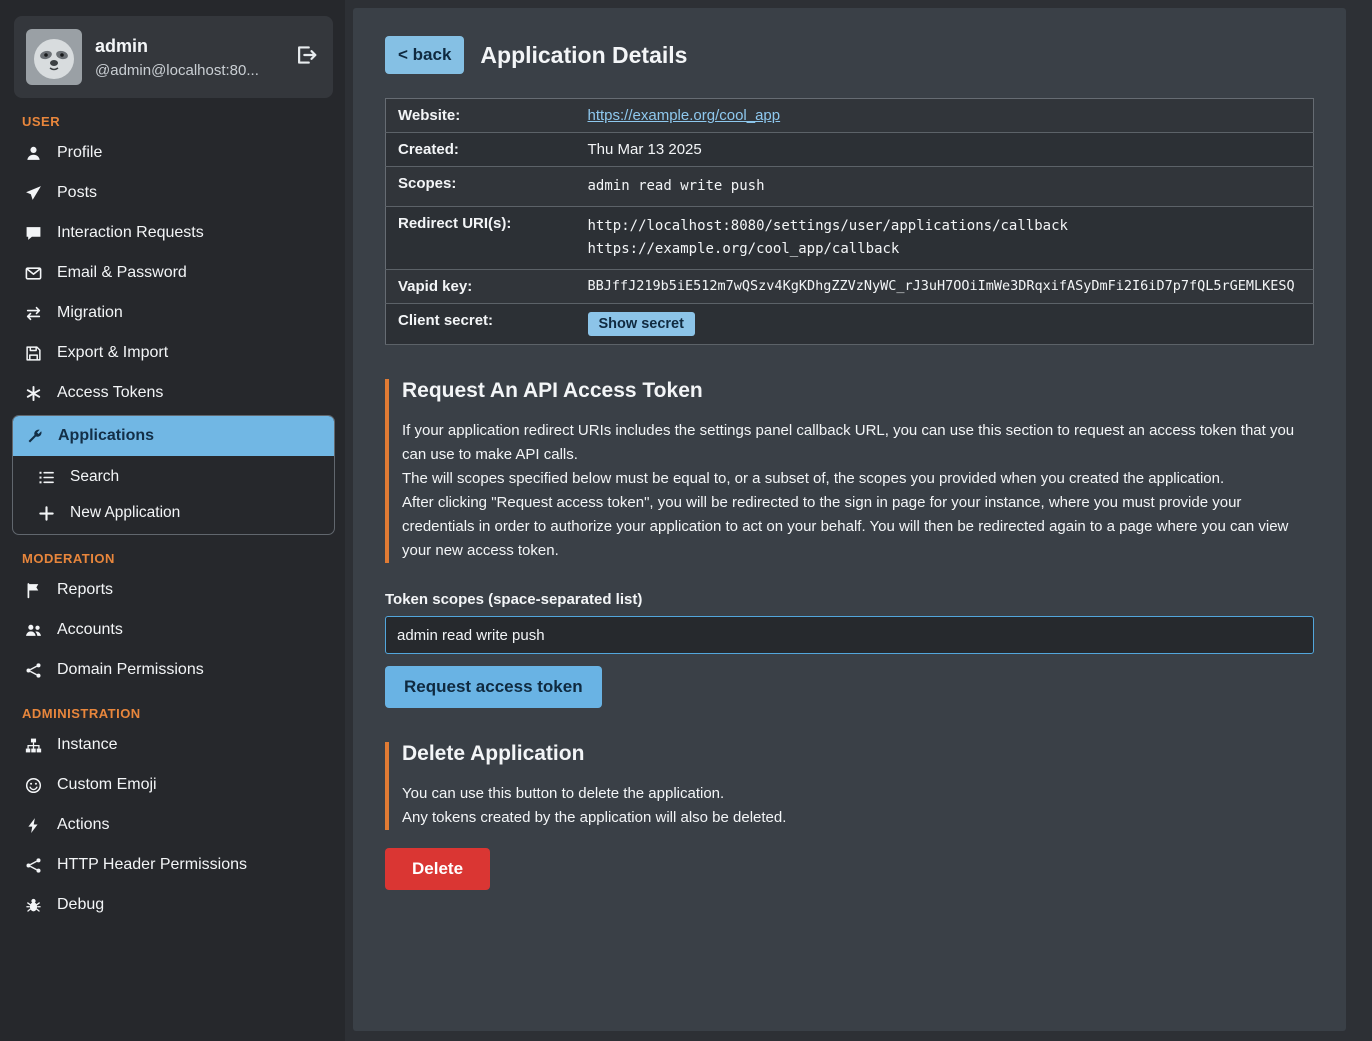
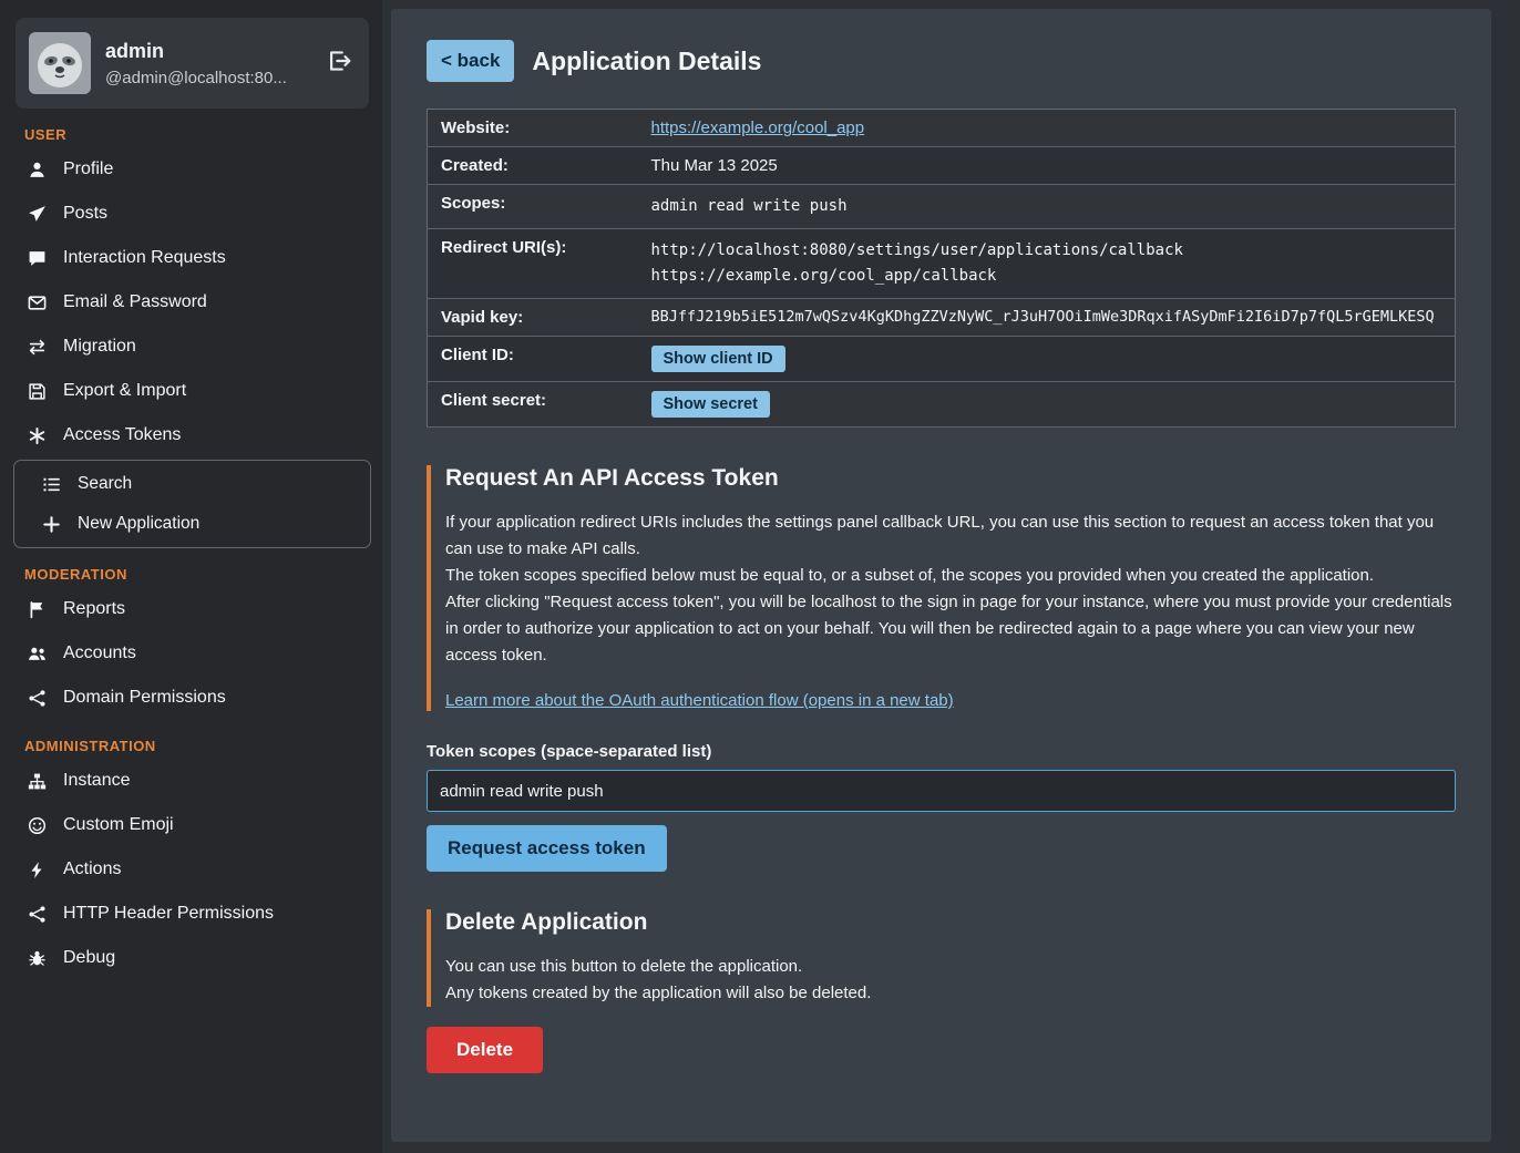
  admin
  @admin@localhost:80...
  USER
  Profile
  Posts
  Interaction Requests
  Email & Password
  Migration
  Export & Import
  Access Tokens
- Applications
  Search
  New Application
  MODERATION
  Reports
  Accounts
  Domain Permissions
  ADMINISTRATION
  Instance
  Custom Emoji
  Actions
  HTTP Header Permissions
  Debug
  < back
  Application Details
  Website:	https://example.org/cool_app
  Created:	Thu Mar 13 2025
  Scopes:	admin read write push
  Redirect URI(s):	http://localhost:8080/settings/user/applications/callback https://example.org/cool_app/callback
  Vapid key:	BBJffJ219b5iE512m7wQSzv4KgKDhgZZVzNyWC_rJ3uH7OOiImWe3DRqxifASyDmFi2I6iD7p7fQL5rGEMLKESQ
+ Client ID:	Show client ID
  Client secret:	Show secret
  Request An API Access Token
  If your application redirect URIs includes the settings panel callback URL, you can use this section to request an access token that you can use to make API calls.
- The will scopes specified below must be equal to, or a subset of, the scopes you provided when you created the application.
+ The token scopes specified below must be equal to, or a subset of, the scopes you provided when you created the application.
- After clicking "Request access token", you will be redirected to the sign in page for your instance, where you must provide your credentials in order to authorize your application to act on your behalf. You will then be redirected again to a page where you can view your new access token.
+ After clicking "Request access token", you will be localhost to the sign in page for your instance, where you must provide your credentials in order to authorize your application to act on your behalf. You will then be redirected again to a page where you can view your new access token.
+ Learn more about the OAuth authentication flow (opens in a new tab)
  Token scopes (space-separated list)
  admin read write push
  Request access token
  Delete Application
  You can use this button to delete the application.
  Any tokens created by the application will also be deleted.
  Delete
